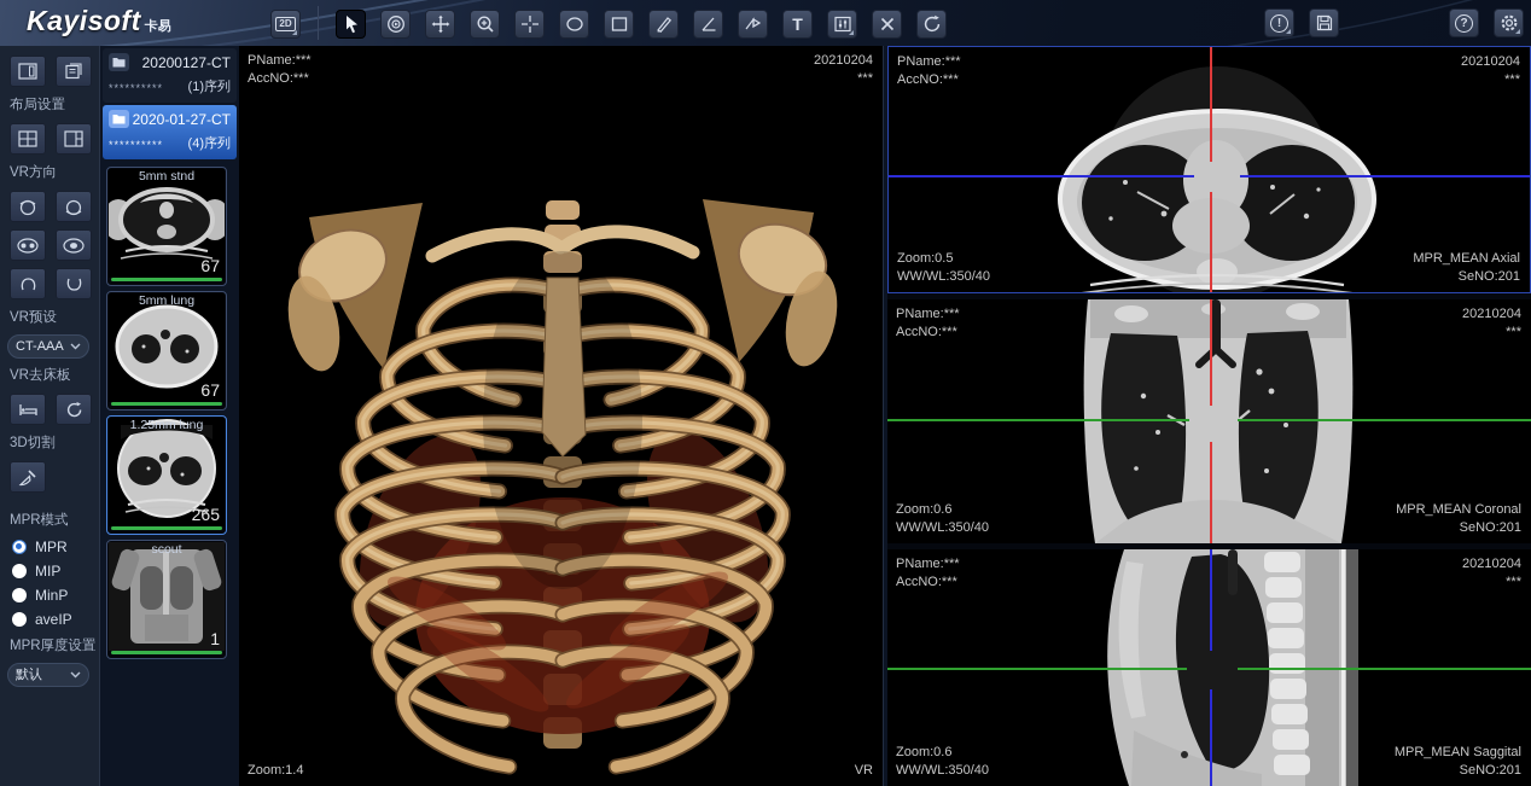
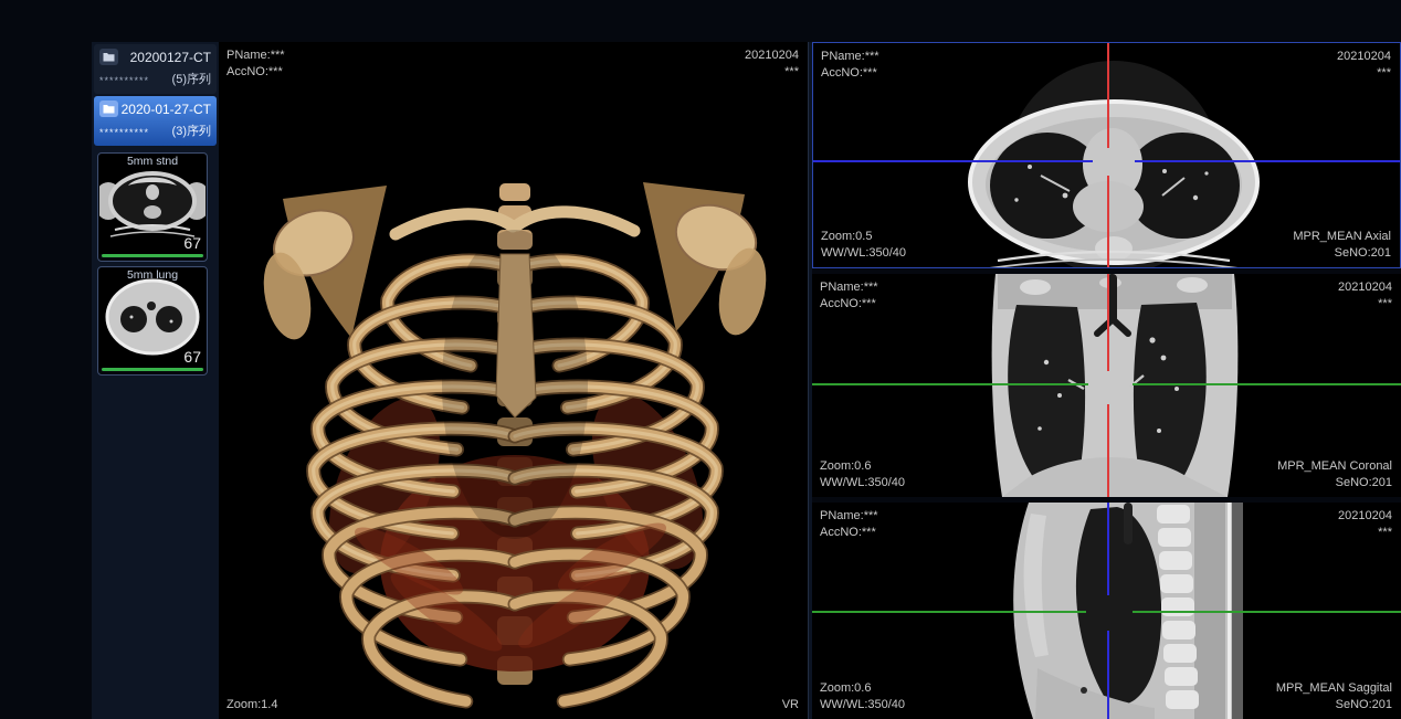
- Kayisoft
- 卡易
- 2D
- T
- !
- ?
- 布局设置
- VR方向
- VR预设
- CT-AAA
- VR去床板
- 3D切割
- MPR模式
- MPR
- MIP
- MinP
- aveIP
- MPR厚度设置
- 默认
  20200127-CT
  **********
- (1)序列
+ (5)序列
  2020-01-27-CT
  **********
- (4)序列
+ (3)序列
  5mm stnd
  67
  5mm lung
  67
- 1.25mm lung
- 265
- scout
- 1
  PName:***
  AccNO:***
  20210204
  ***
  Zoom:1.4
  VR
  PName:***
  AccNO:***
  20210204
  ***
  Zoom:0.5
  WW/WL:350/40
  MPR_MEAN Axial
  SeNO:201
  PName:***
  AccNO:***
  20210204
  ***
  Zoom:0.6
  WW/WL:350/40
  MPR_MEAN Coronal
  SeNO:201
  PName:***
  AccNO:***
  20210204
  ***
  Zoom:0.6
  WW/WL:350/40
  MPR_MEAN Saggital
  SeNO:201
